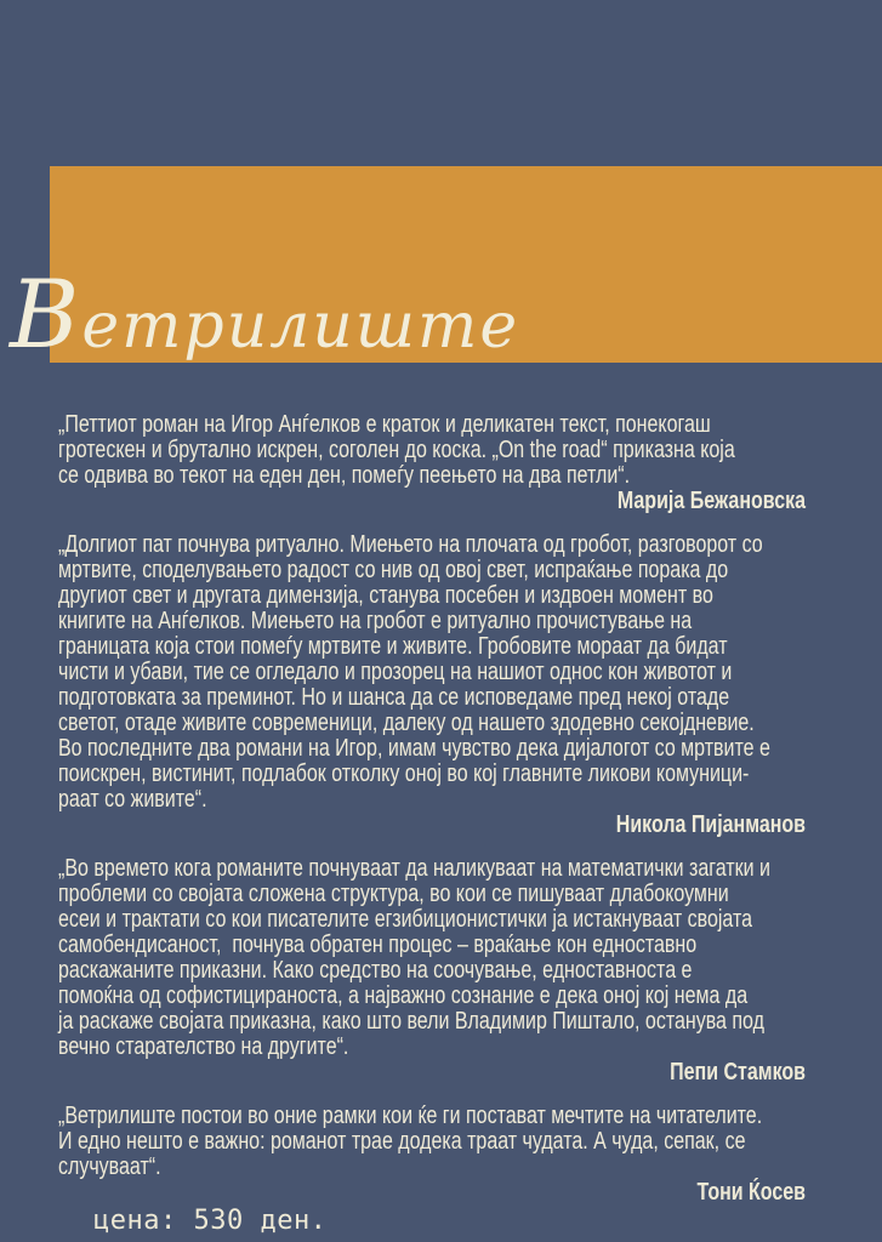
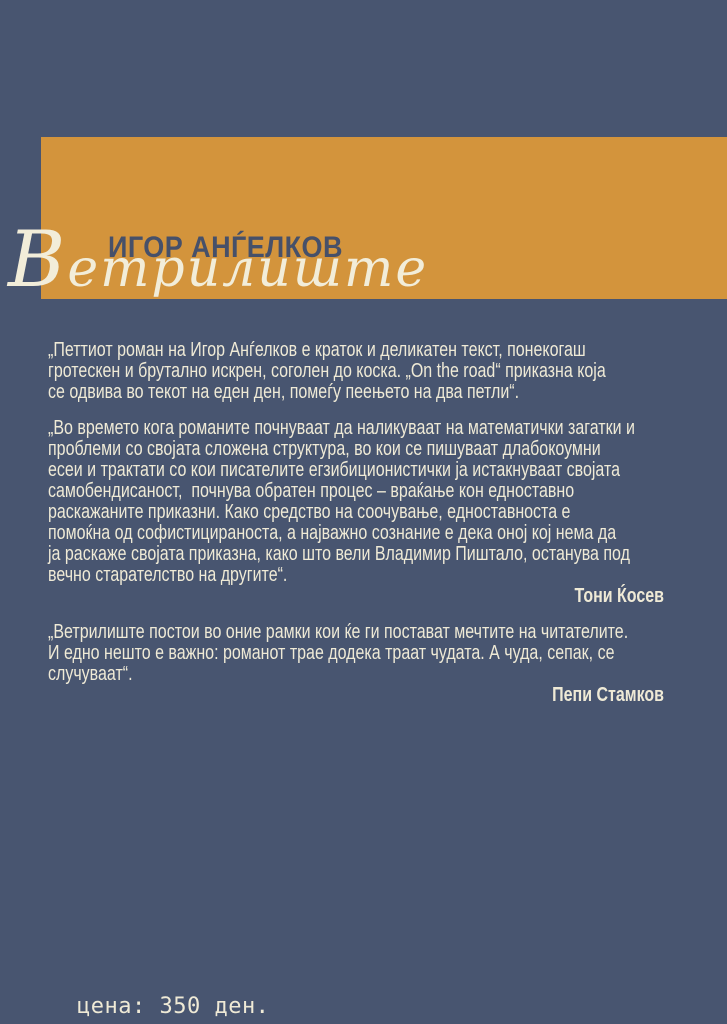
+ ИГОР АНЃЕЛКОВ
  Ветрилиште
  „Петтиот роман на Игор Анѓелков е краток и деликатен текст, понекогаш
  гротескен и брутално искрен, соголен до коска. „On the road“ приказна која
  се одвива во текот на еден ден, помеѓу пеењето на два петли“.
- Марија Бежановска
- „Долгиот пат почнува ритуално. Миењето на плочата од гробот, разговорот со
- мртвите, споделувањето радост со нив од овој свет, испраќање порака до
- другиот свет и другата димензија, станува посебен и издвоен момент во
- книгите на Анѓелков. Миењето на гробот е ритуално прочистување на
- границата која стои помеѓу мртвите и живите. Гробовите мораат да бидат
- чисти и убави, тие се огледало и прозорец на нашиот однос кон животот и
- подготовката за преминот. Но и шанса да се исповедаме пред некој отаде
- светот, отаде живите современици, далеку од нашето здодевно секојдневие.
- Во последните два романи на Игор, имам чувство дека дијалогот со мртвите е
- поискрен, вистинит, подлабок отколку оној во кој главните ликови комуници-
- раат со живите“.
- Никола Пијанманов
  „Во времето кога романите почнуваат да наликуваат на математички загатки и
  проблеми со својата сложена структура, во кои се пишуваат длабокоумни
  есеи и трактати со кои писателите егзибиционистички ја истакнуваат својата
  самобендисаност, почнува обратен процес – враќање кон едноставно
  раскажаните приказни. Како средство на соочување, едноставноста е
  помоќна од софистицираноста, а најважно сознание е дека оној кој нема да
  ја раскаже својата приказна, како што вели Владимир Пиштало, останува под
  вечно старателство на другите“.
- Пепи Стамков
+ Тони Ќосев
  „Ветрилиште постои во оние рамки кои ќе ги постават мечтите на читателите.
  И едно нешто е важно: романот трае додека траат чудата. А чуда, сепак, се
  случуваат“.
- Тони Ќосев
+ Пепи Стамков
- цена: 530 ден.
+ цена: 350 ден.
